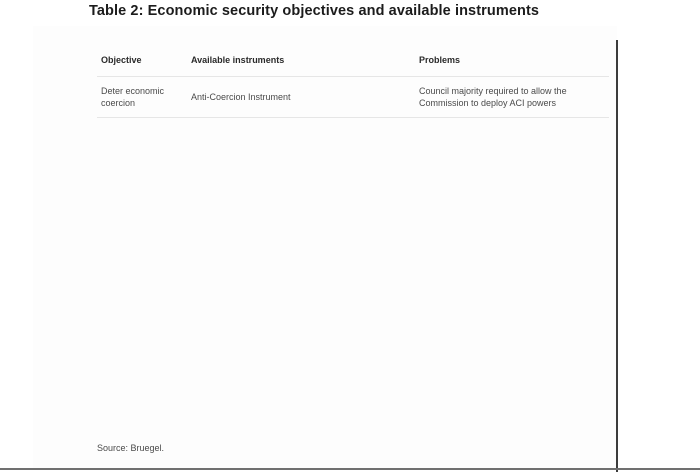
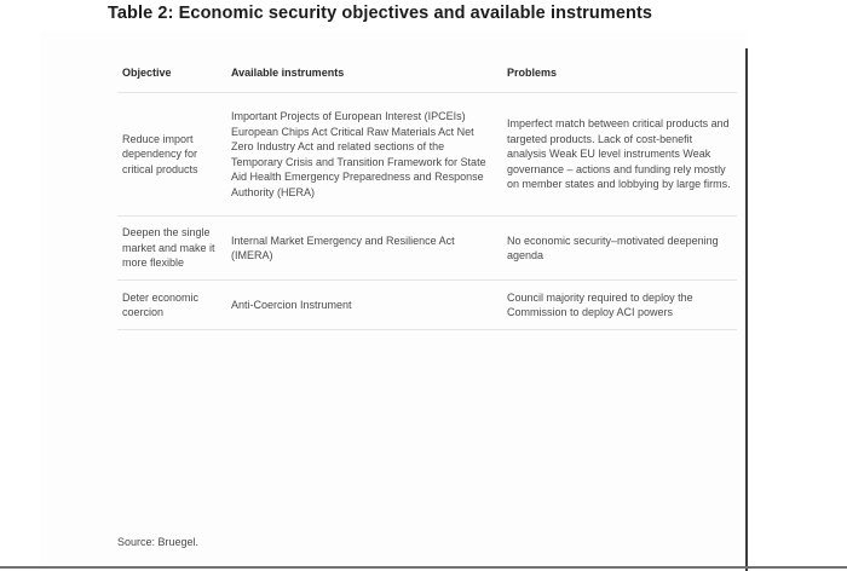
  Table 2: Economic security objectives and available instruments
  Objective	Available instruments	Problems
+ Reduce import dependency for critical products	Important Projects of European Interest (IPCEIs) European Chips Act Critical Raw Materials Act Net Zero Industry Act and related sections of the Temporary Crisis and Transition Framework for State Aid Health Emergency Preparedness and Response Authority (HERA)	Imperfect match between critical products and targeted products. Lack of cost-benefit analysis Weak EU level instruments Weak governance – actions and funding rely mostly on member states and lobbying by large firms.
+ Deepen the single market and make it more flexible	Internal Market Emergency and Resilience Act (IMERA)	No economic security–motivated deepening agenda
- Deter economic coercion	Anti-Coercion Instrument	Council majority required to allow the Commission to deploy ACI powers
+ Deter economic coercion	Anti-Coercion Instrument	Council majority required to deploy the Commission to deploy ACI powers
  Source: Bruegel.
